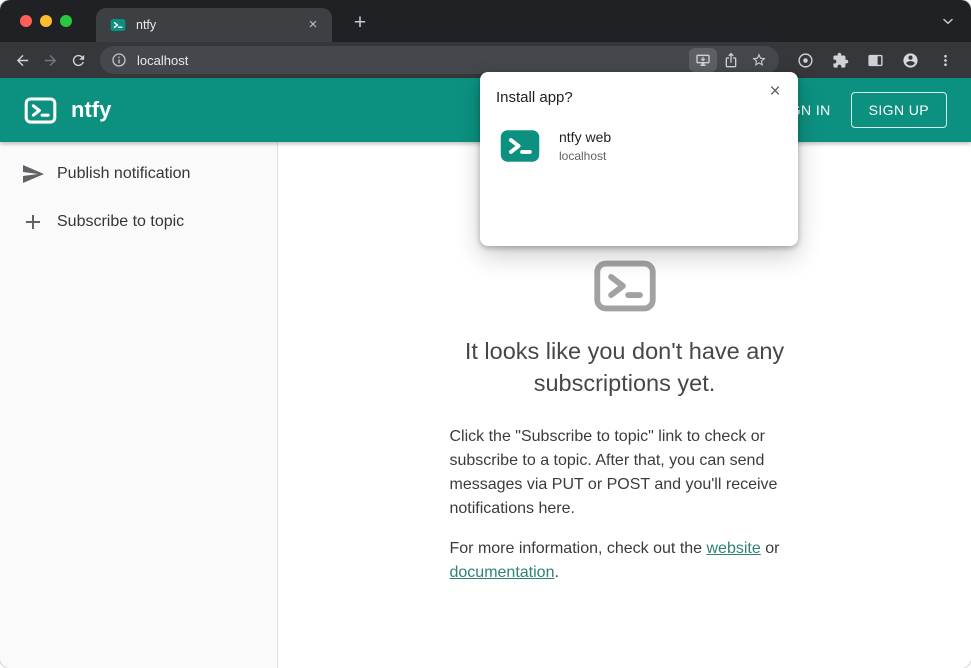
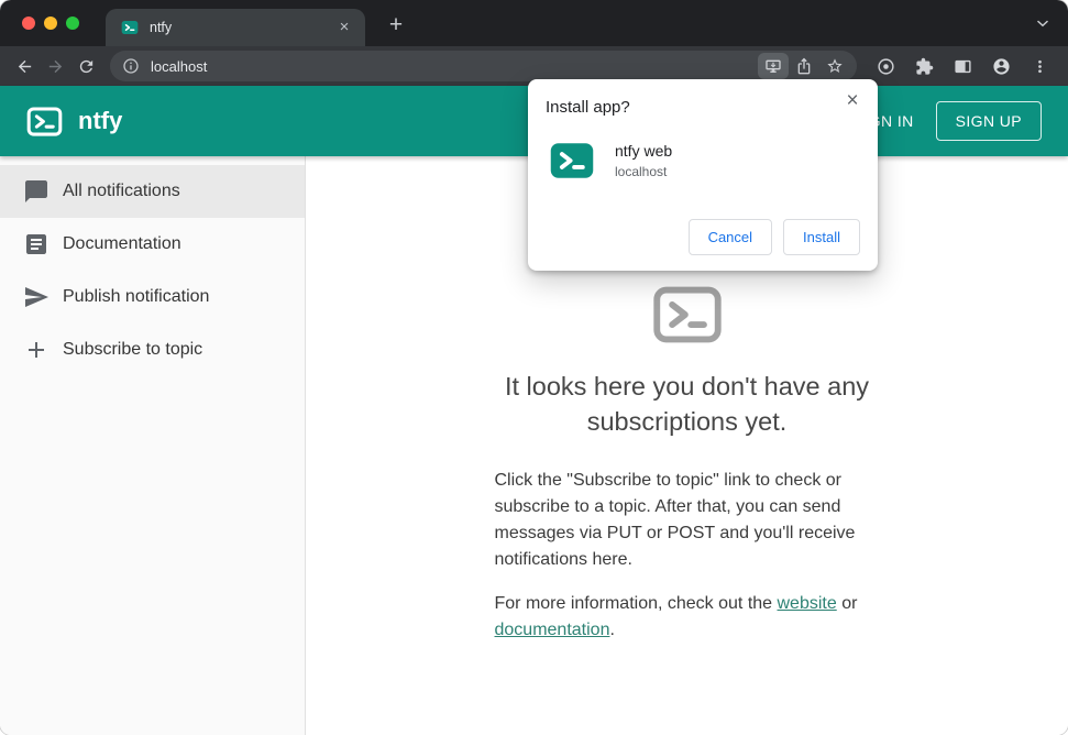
  ntfy
  ×
  +
  localhost
  ntfy
  SIGN UP
+ All notifications
+ Documentation
  Publish notification
  Subscribe to topic
- It looks like you don't have any subscriptions yet.
+ It looks here you don't have any subscriptions yet.
  Click the "Subscribe to topic" link to check or subscribe to a topic. After that, you can send messages via PUT or POST and you'll receive notifications here.
  For more information, check out the website or documentation.
  Install app?
  ×
  ntfy web
  localhost
+ Cancel
+ Install
